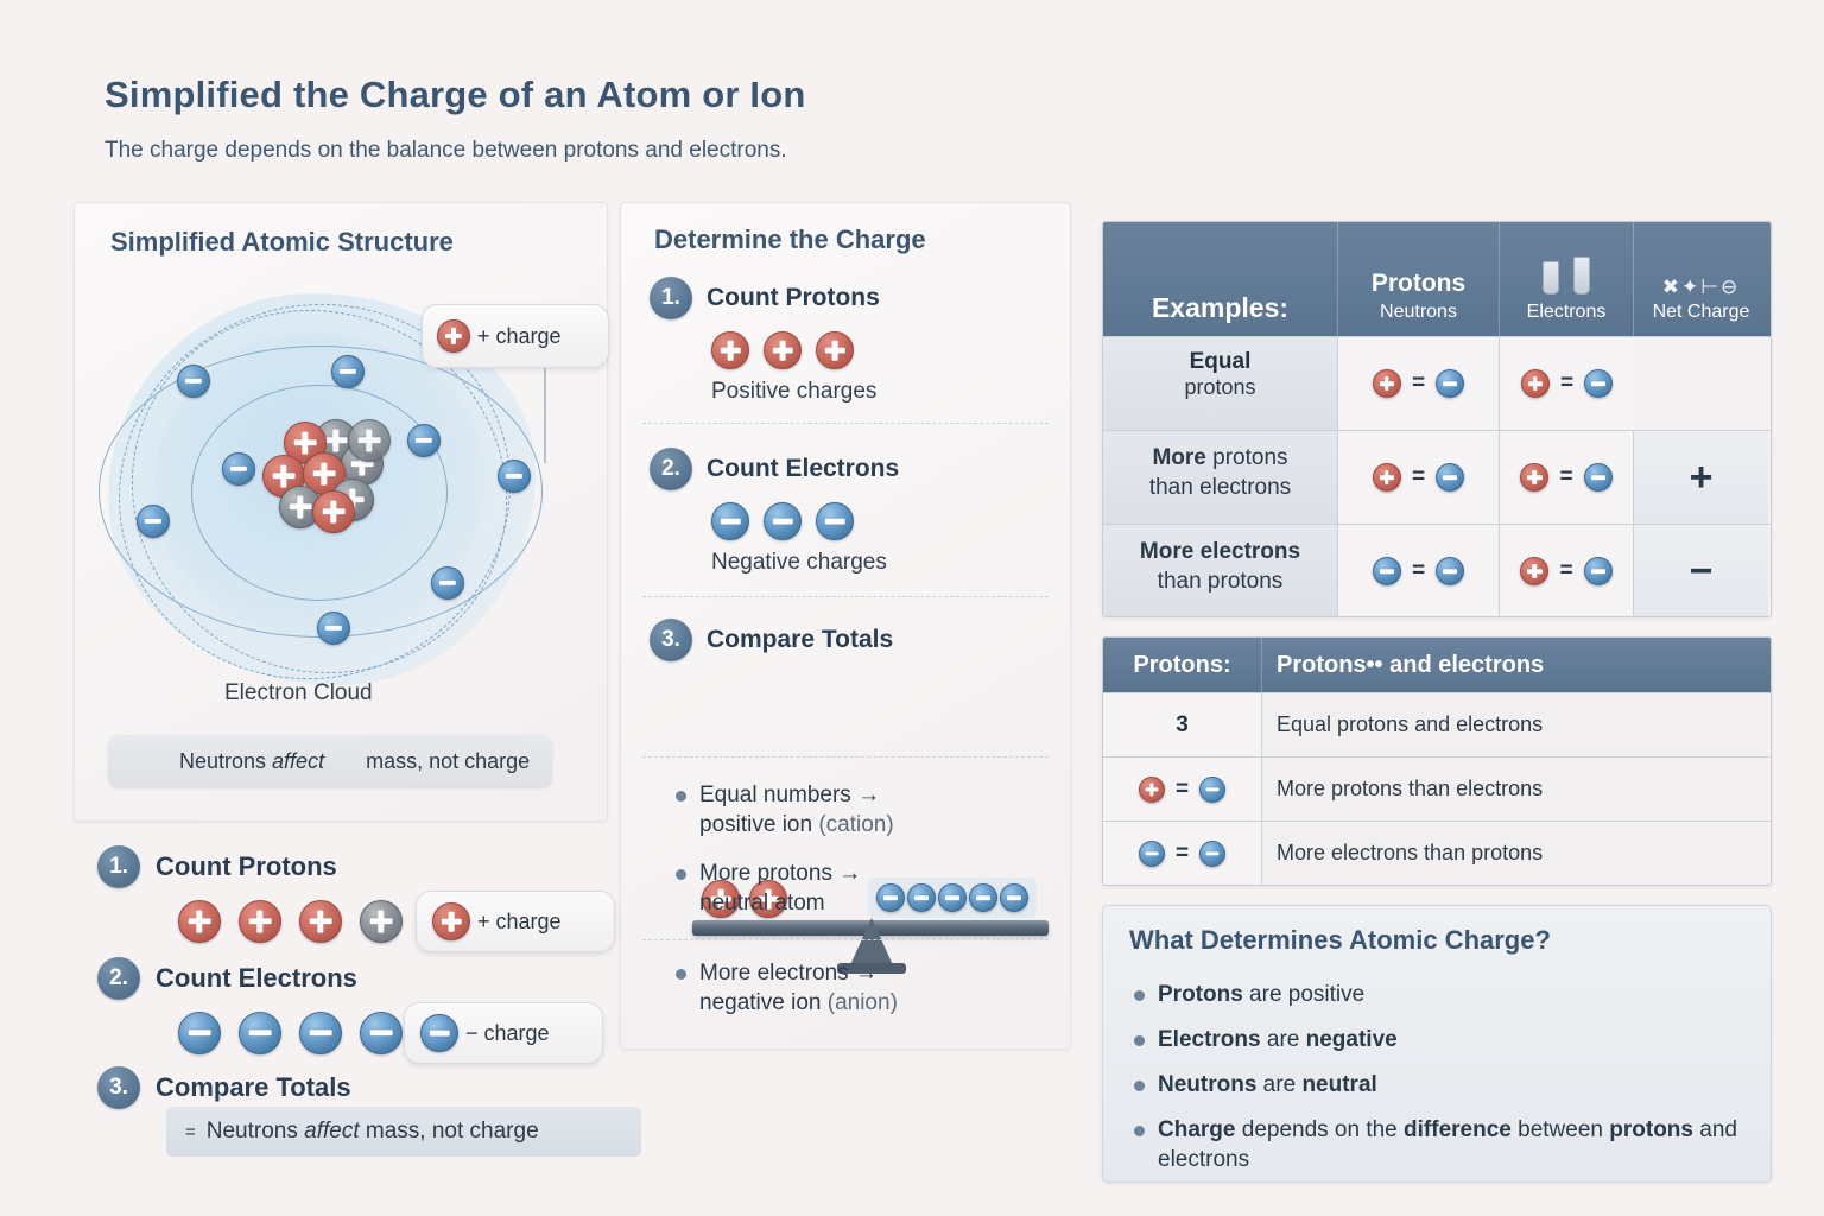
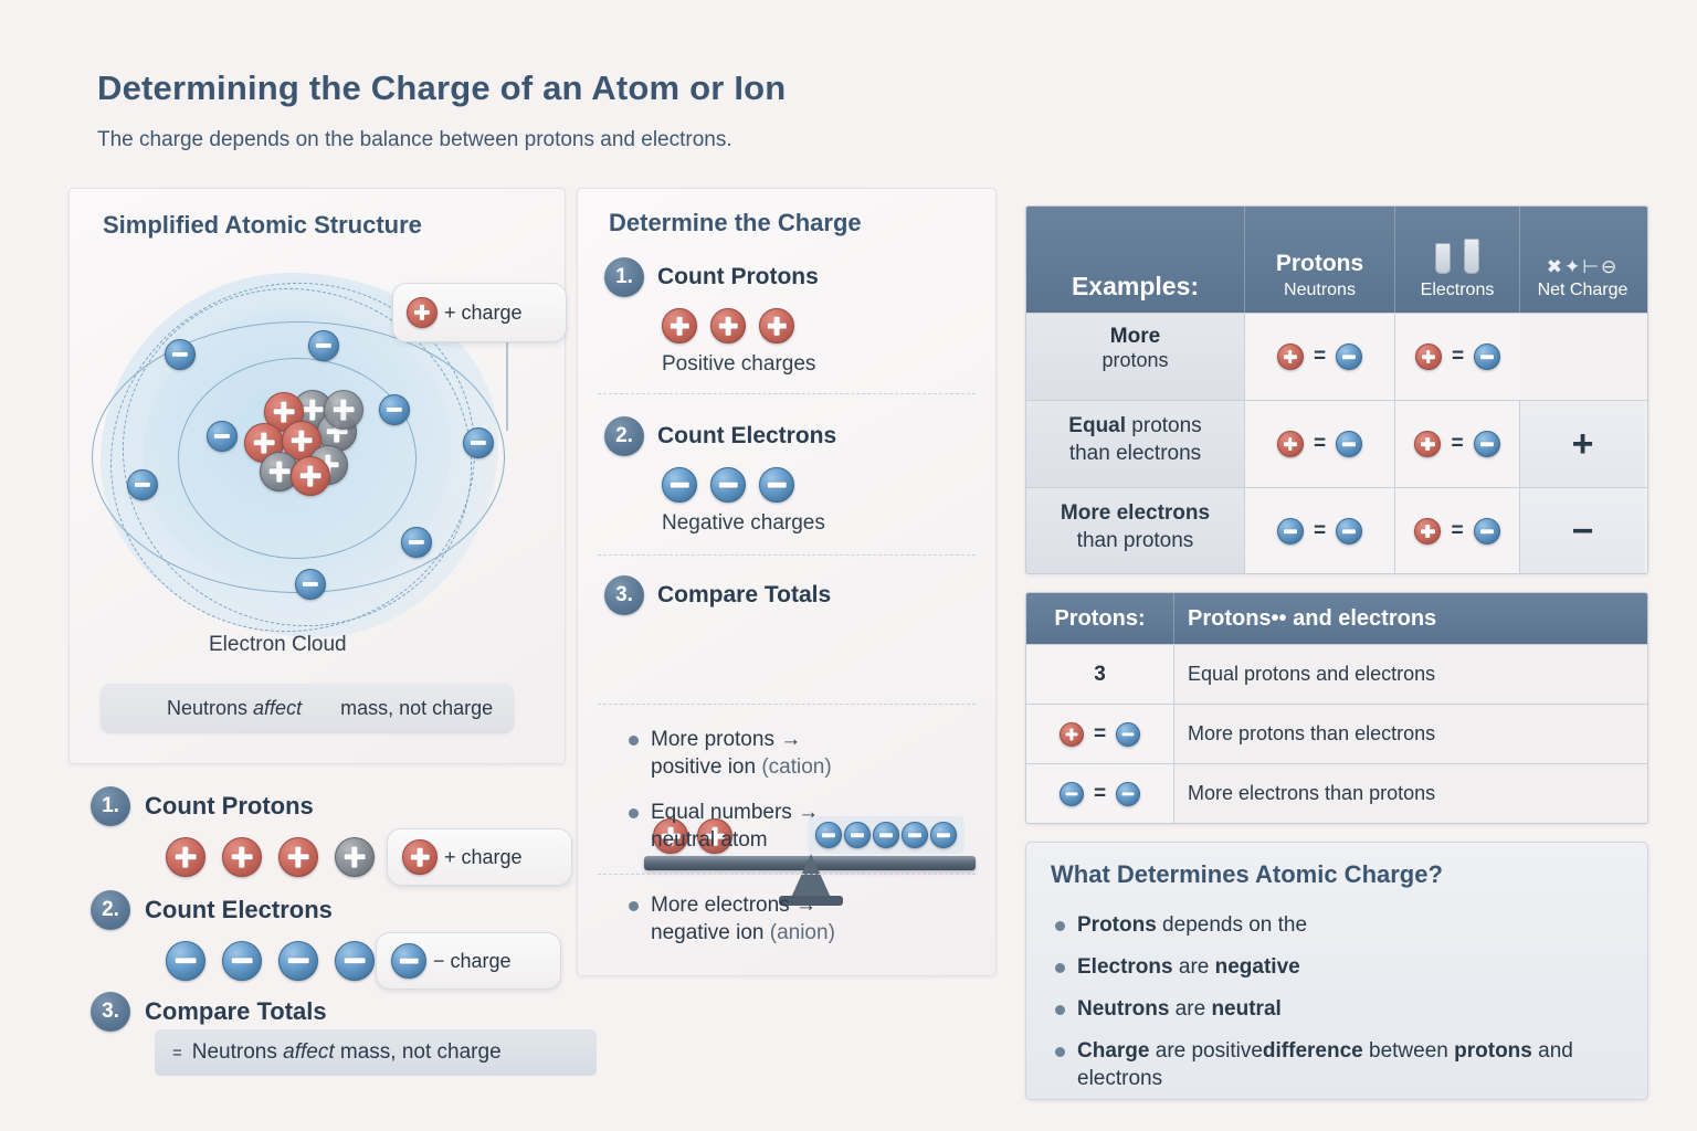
- Simplified the Charge of an Atom or Ion
+ Determining the Charge of an Atom or Ion
  The charge depends on the balance between protons and electrons.
  Simplified Atomic Structure
  Electron Cloud
  Neutrons affect mass, not charge
  + charge
  Determine the Charge
  1.
  Count Protons
  Positive charges
  2.
  Count Electrons
  Negative charges
  3.
  Compare Totals
- Equal numbers →
+ More protons →
  positive ion (cation)
- More protons →
+ Equal numbers →
  neutral atom
  More electrons →
  negative ion (anion)
  Examples:
  Protons
  Neutrons
  Electrons
  ✖✦⊢⊖
  Net Charge
- Equal
+ More
  protons
  =
  =
- More protons
+ Equal protons
  than electrons
  =
  =
  +
  More electrons
  than protons
  =
  =
  −
  Protons:
  Protons•• and electrons
  3
  Equal protons and electrons
  =
  More protons than electrons
  =
  More electrons than protons
  What Determines Atomic Charge?
- Protons are positive
+ Protons depends on the
  Electrons are negative
  Neutrons are neutral
- Charge depends on the difference between protons and electrons
+ Charge are positivedifference between protons and electrons
  1.
  Count Protons
  + charge
  2.
  Count Electrons
  − charge
  3.
  Compare Totals
  =
  Neutrons affect mass, not charge
